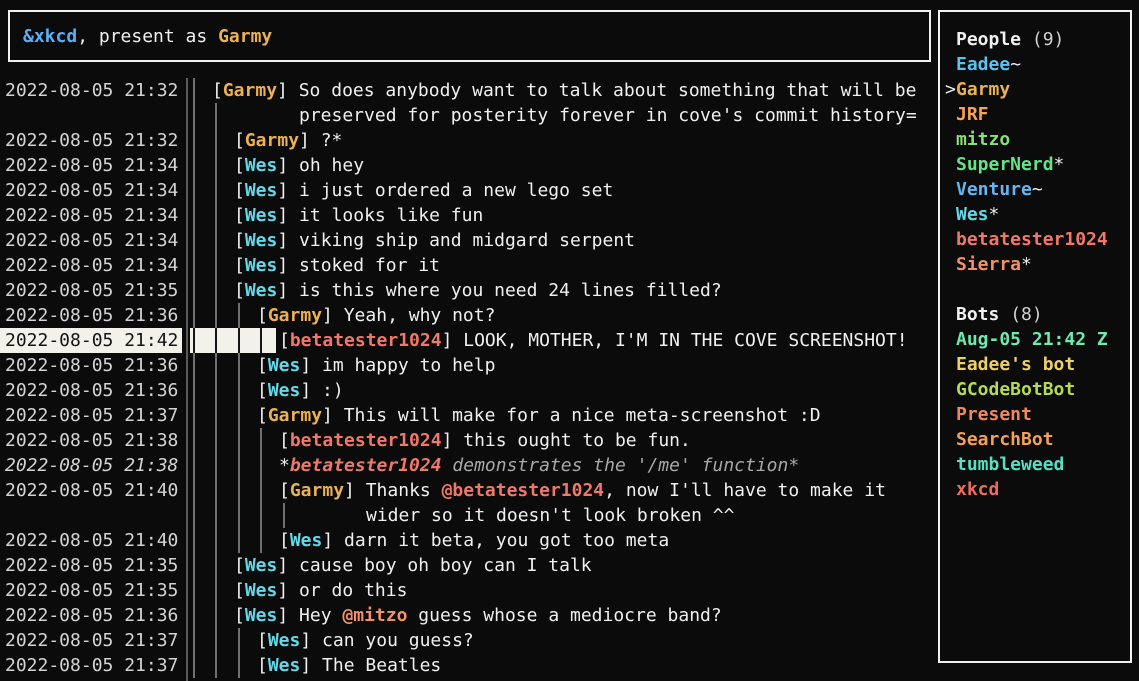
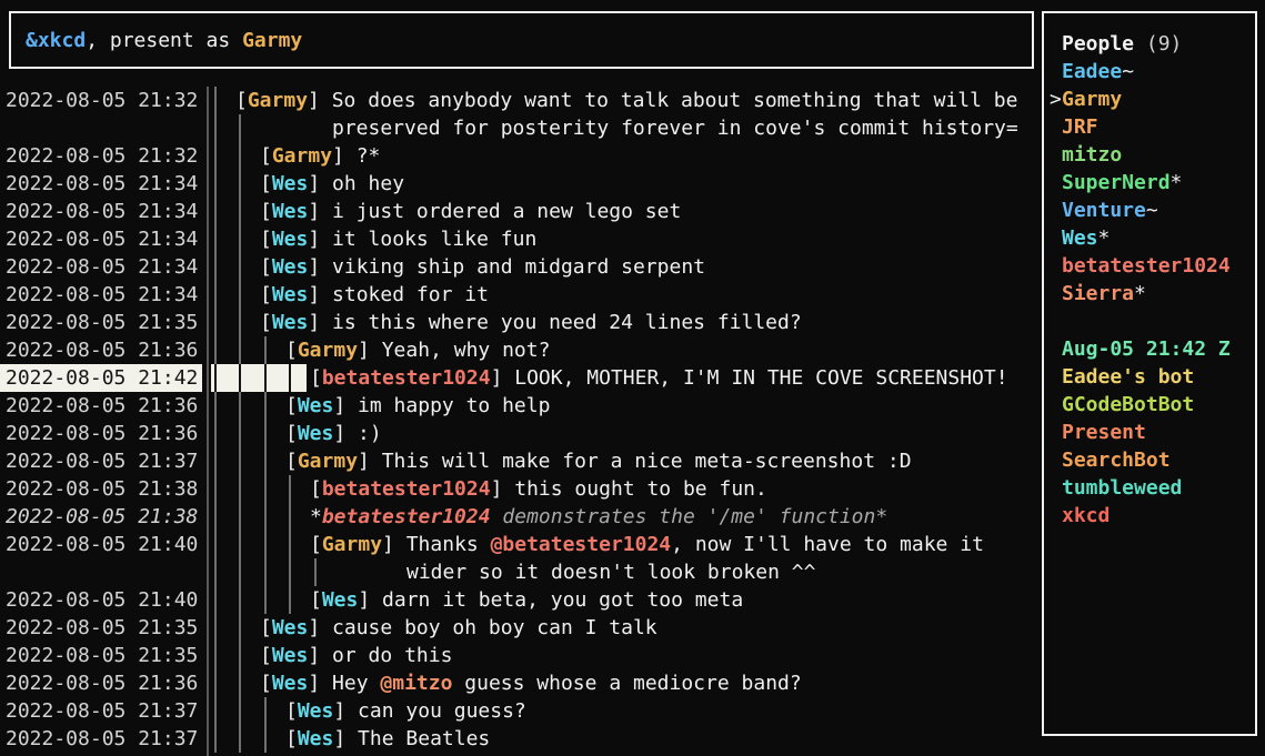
  &xkcd
  , present as
  Garmy
  2022-08-05 21:32
  [Garmy] So does anybody want to talk about something that will be
  preserved for posterity forever in cove's commit history=
  2022-08-05 21:32
  [Garmy] ?*
  2022-08-05 21:34
  [Wes] oh hey
  2022-08-05 21:34
  [Wes] i just ordered a new lego set
  2022-08-05 21:34
  [Wes] it looks like fun
  2022-08-05 21:34
  [Wes] viking ship and midgard serpent
  2022-08-05 21:34
  [Wes] stoked for it
  2022-08-05 21:35
  [Wes] is this where you need 24 lines filled?
  2022-08-05 21:36
  [Garmy] Yeah, why not?
  2022-08-05 21:42
  [betatester1024] LOOK, MOTHER, I'M IN THE COVE SCREENSHOT!
  2022-08-05 21:36
  [Wes] im happy to help
  2022-08-05 21:36
  [Wes] :)
  2022-08-05 21:37
  [Garmy] This will make for a nice meta-screenshot :D
  2022-08-05 21:38
  [betatester1024] this ought to be fun.
  2022-08-05 21:38
  *betatester1024 demonstrates the '/me' function*
  2022-08-05 21:40
  [Garmy] Thanks @betatester1024, now I'll have to make it
  wider so it doesn't look broken ^^
  2022-08-05 21:40
  [Wes] darn it beta, you got too meta
  2022-08-05 21:35
  [Wes] cause boy oh boy can I talk
  2022-08-05 21:35
  [Wes] or do this
  2022-08-05 21:36
  [Wes] Hey @mitzo guess whose a mediocre band?
  2022-08-05 21:37
  [Wes] can you guess?
  2022-08-05 21:37
  [Wes] The Beatles
  People (9)
  Eadee~
  >
  Garmy
  JRF
  mitzo
  SuperNerd*
  Venture~
  Wes*
  betatester1024
  Sierra*
- Bots (8)
  Aug-05 21:42 Z
  Eadee's bot
  GCodeBotBot
  Present
  SearchBot
  tumbleweed
  xkcd
